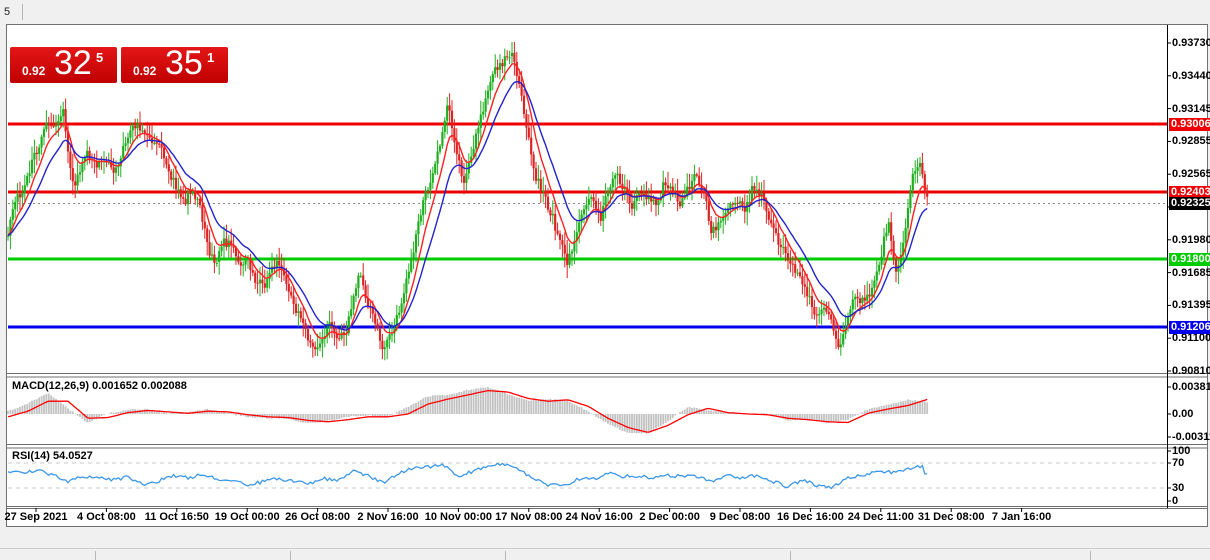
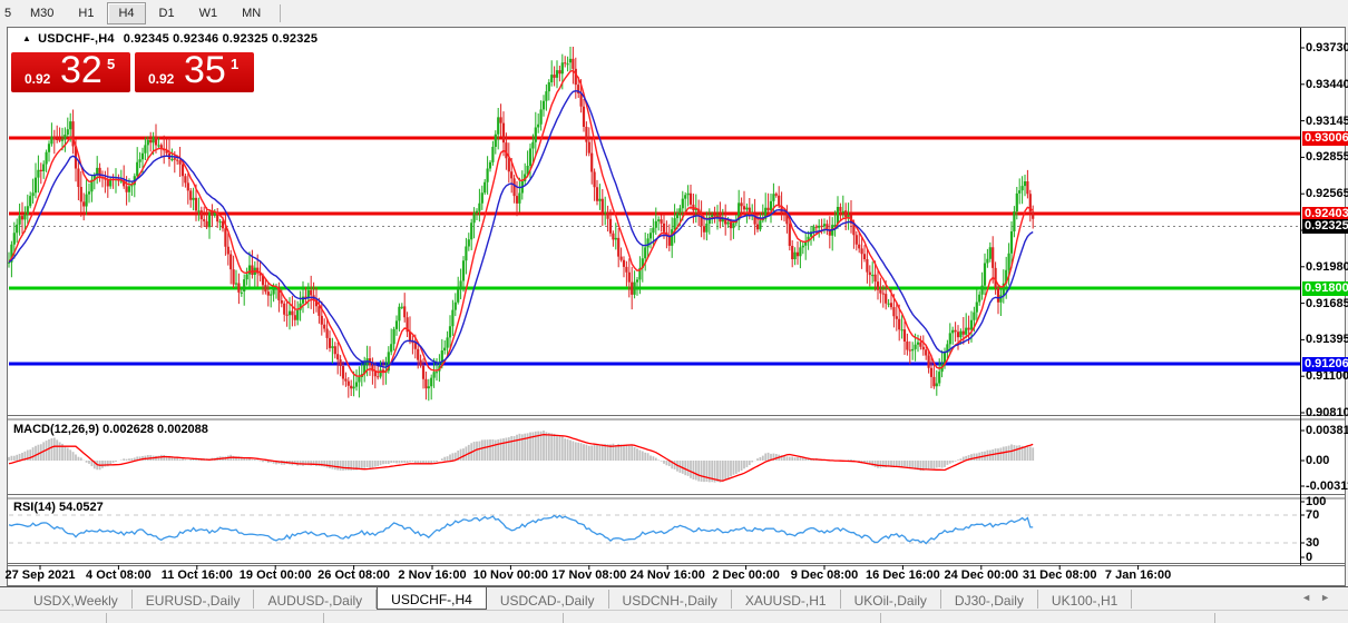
  5
+ M30 H1 H4 D1 W1 MN
+ ▲ USDCHF-,H4 0.92345 0.92346 0.92325 0.92325
  0.92
  32
  5
  0.92
  35
  1
- MACD(12,26,9) 0.001652 0.002088
+ MACD(12,26,9) 0.002628 0.002088
  RSI(14) 54.0527
  0.93730
  0.93440
  0.93145
  0.92855
  0.92565
  0.91980
  0.91685
  0.91395
  0.91100
  0.90810
  0.00381
  0.00
  -0.0031
  100
  70
  30
  0
  0.93006
  0.92403
  0.91800
  0.91206
  0.92325
  27 Sep 2021
  4 Oct 08:00
- 11 Oct 16:50
+ 11 Oct 16:00
  19 Oct 00:00
  26 Oct 08:00
  2 Nov 16:00
  10 Nov 00:00
  17 Nov 08:00
  24 Nov 16:00
  2 Dec 00:00
  9 Dec 08:00
  16 Dec 16:00
- 24 Dec 11:00
+ 24 Dec 00:00
  31 Dec 08:00
  7 Jan 16:00
+ USDX,Weekly
+ EURUSD-,Daily
+ AUDUSD-,Daily
+ USDCHF-,H4
+ USDCAD-,Daily
+ USDCNH-,Daily
+ XAUUSD-,H1
+ UKOil-,Daily
+ DJ30-,Daily
+ UK100-,H1
+ ◄►
